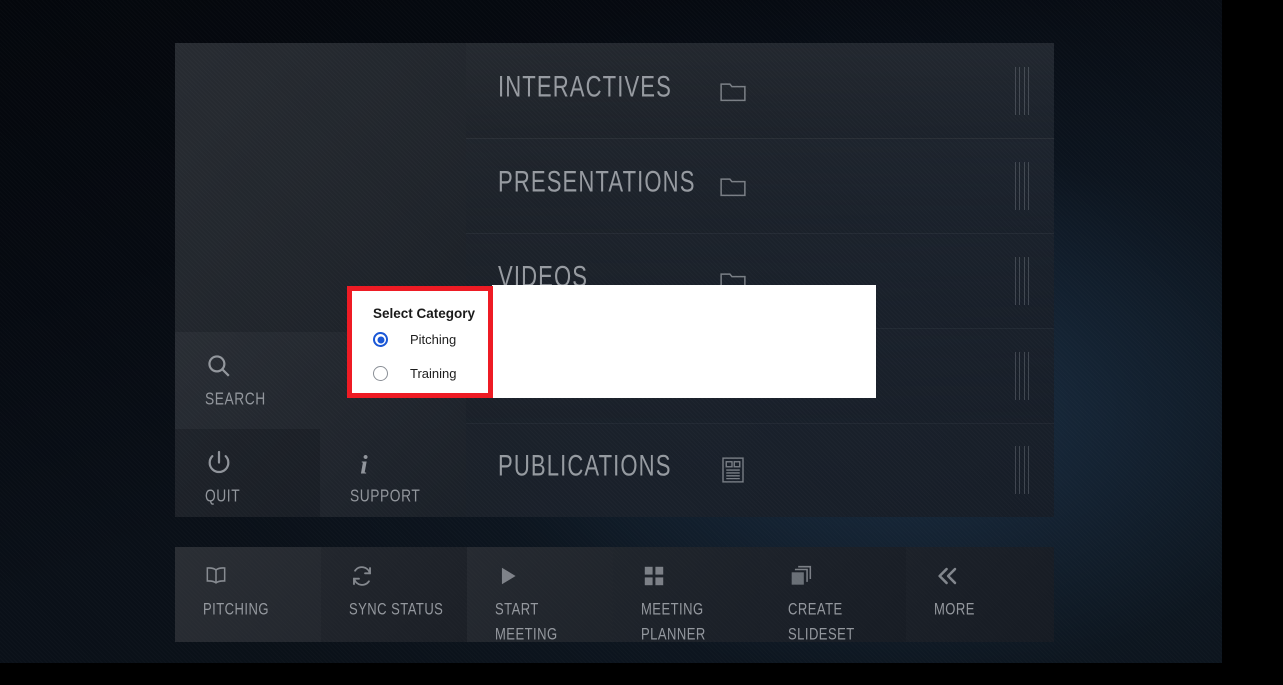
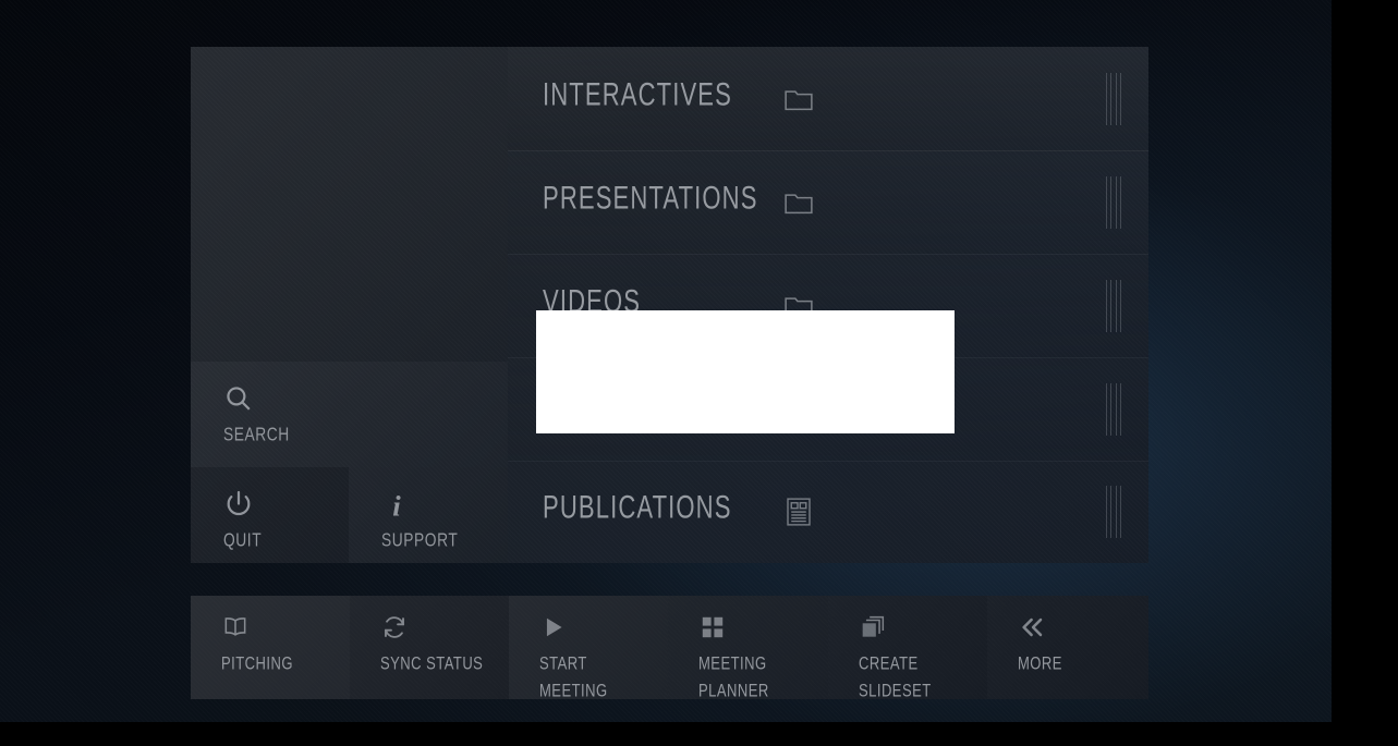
- Select Category
- Pitching
- Training
